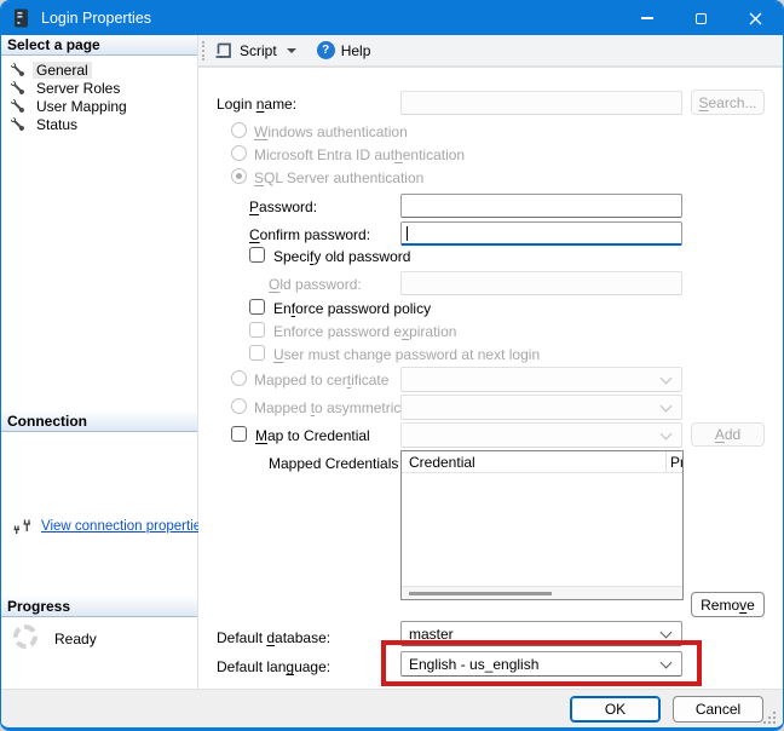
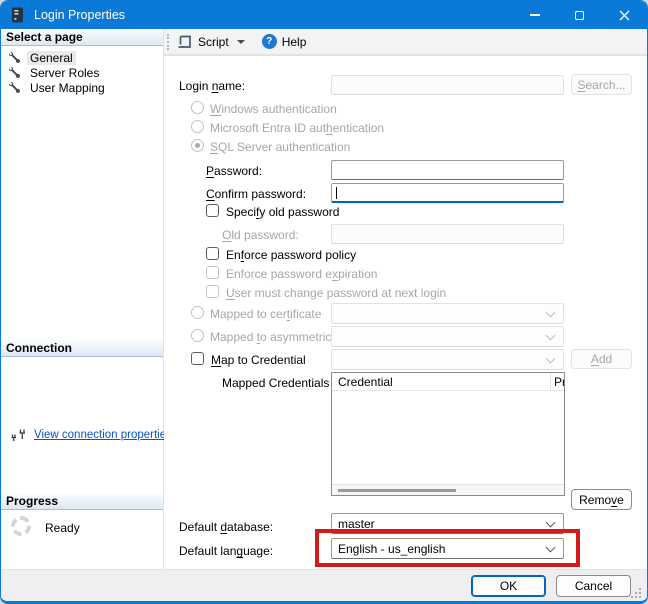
  Login Properties
  Select a page
  General
  Server Roles
  User Mapping
- Status
  Connection
  View connection propertie
  Progress
  Ready
  Script
  Help
  Login name:
  Search...
  Windows authentication
  Microsoft Entra ID authentication
  SQL Server authentication
  Password:
  Confirm password:
  Specify old password
  Old password:
  Enforce password policy
  Enforce password expiration
  User must change password at next login
  Mapped to certificate
  Mapped to asymmetric
  Map to Credential
  Add
  Mapped Credentials
  Credential
  Remove
  Default database:
  master
  Default language:
  English - us_english
  OK
  Cancel
